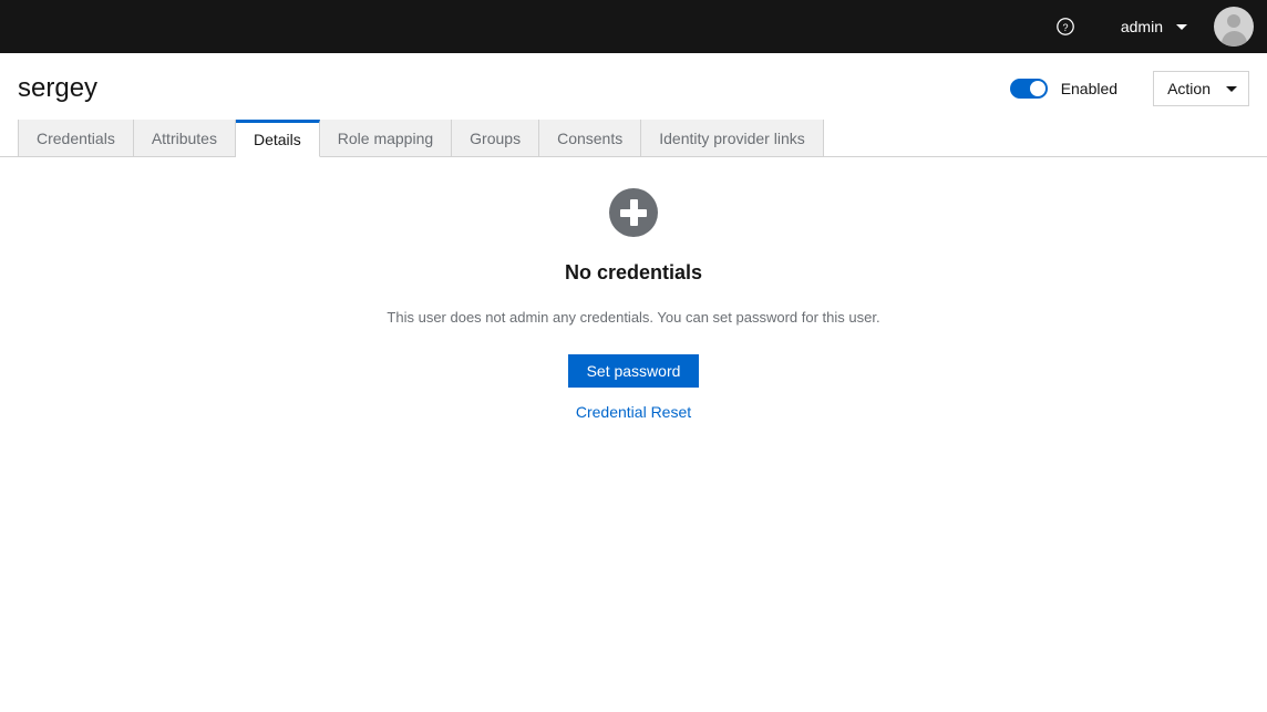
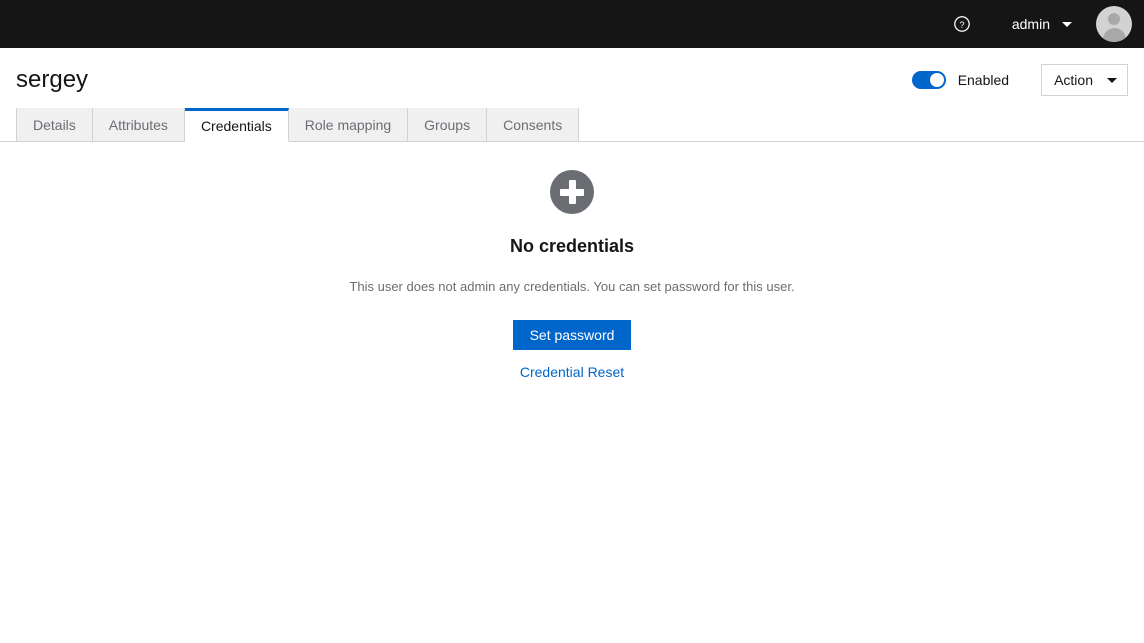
  ?
  admin
  sergey
  Enabled
  Action
- Credentials
+ Details
  Attributes
- Details
+ Credentials
  Role mapping
  Groups
  Consents
- Identity provider links
  No credentials
  This user does not admin any credentials. You can set password for this user.
  Set password
  Credential Reset
